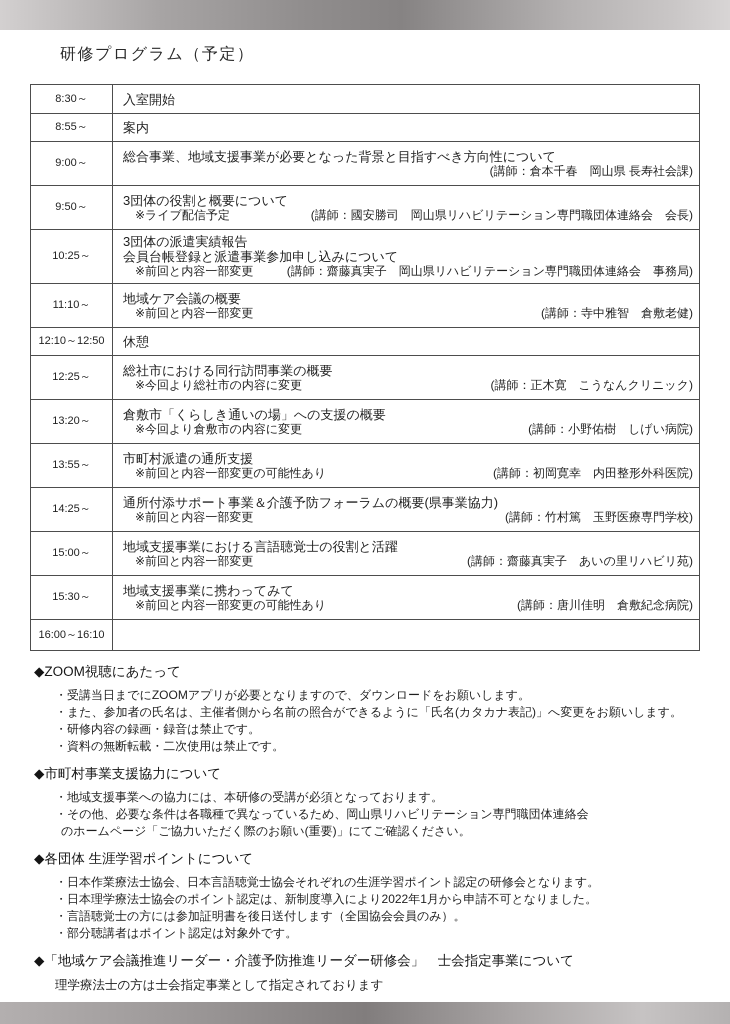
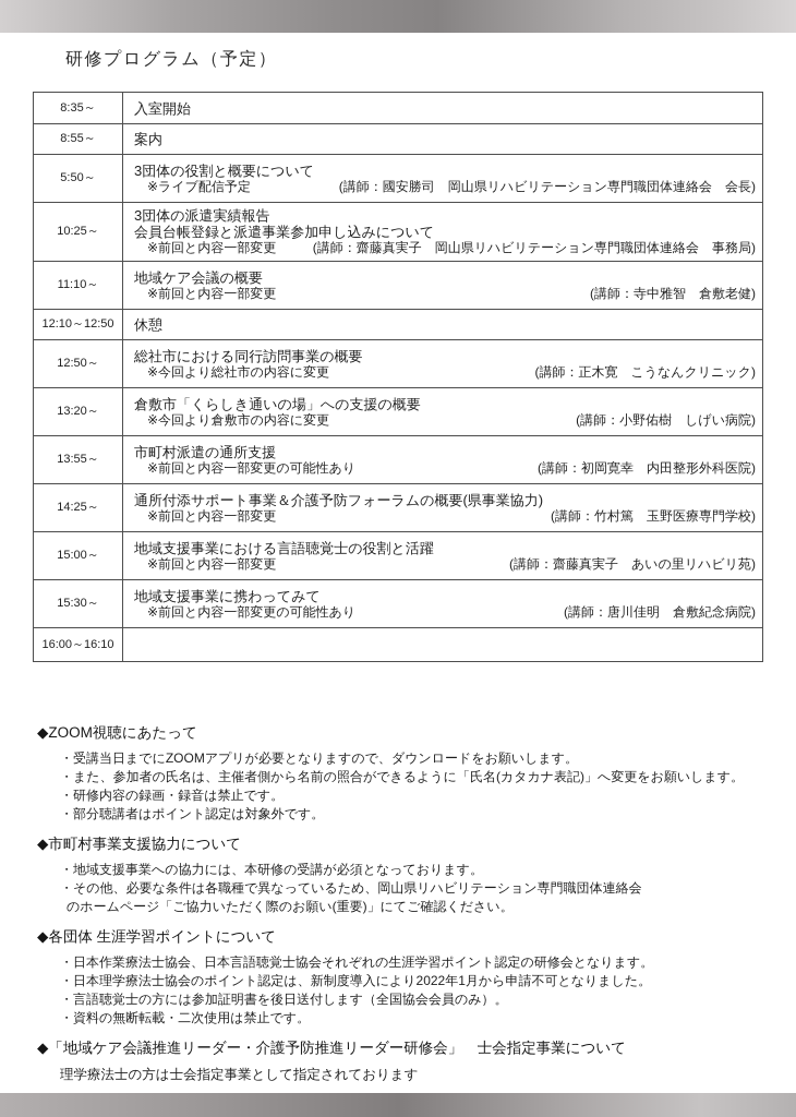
  研修プログラム（予定）
- 8:30～
+ 8:35～
  入室開始
  8:55～
  案内
- 9:00～
- 総合事業、地域支援事業が必要となった背景と目指すべき方向性について
- (講師：倉本千春 岡山県 長寿社会課)
- 9:50～
+ 5:50～
  3団体の役割と概要について
  ※ライブ配信予定
  (講師：國安勝司 岡山県リハビリテーション専門職団体連絡会 会長)
  10:25～
  3団体の派遣実績報告
  会員台帳登録と派遣事業参加申し込みについて
  ※前回と内容一部変更
  (講師：齋藤真実子 岡山県リハビリテーション専門職団体連絡会 事務局)
  11:10～
  地域ケア会議の概要
  ※前回と内容一部変更
  (講師：寺中雅智 倉敷老健)
  12:10～12:50
  休憩
- 12:25～
+ 12:50～
  総社市における同行訪問事業の概要
  ※今回より総社市の内容に変更
  (講師：正木寛 こうなんクリニック)
  13:20～
  倉敷市「くらしき通いの場」への支援の概要
  ※今回より倉敷市の内容に変更
  (講師：小野佑樹 しげい病院)
  13:55～
  市町村派遣の通所支援
  ※前回と内容一部変更の可能性あり
  (講師：初岡寛幸 内田整形外科医院)
  14:25～
  通所付添サポート事業＆介護予防フォーラムの概要(県事業協力)
  ※前回と内容一部変更
  (講師：竹村篤 玉野医療専門学校)
  15:00～
  地域支援事業における言語聴覚士の役割と活躍
  ※前回と内容一部変更
  (講師：齋藤真実子 あいの里リハビリ苑)
  15:30～
  地域支援事業に携わってみて
  ※前回と内容一部変更の可能性あり
  (講師：唐川佳明 倉敷紀念病院)
  16:00～16:10
  ◆ZOOM視聴にあたって
  ・受講当日までにZOOMアプリが必要となりますので、ダウンロードをお願いします。
  ・また、参加者の氏名は、主催者側から名前の照合ができるように「氏名(カタカナ表記)」へ変更をお願いします。
  ・研修内容の録画・録音は禁止です。
- ・資料の無断転載・二次使用は禁止です。
+ ・部分聴講者はポイント認定は対象外です。
  ◆市町村事業支援協力について
  ・地域支援事業への協力には、本研修の受講が必須となっております。
  ・その他、必要な条件は各職種で異なっているため、岡山県リハビリテーション専門職団体連絡会
  のホームページ「ご協力いただく際のお願い(重要)」にてご確認ください。
  ◆各団体 生涯学習ポイントについて
  ・日本作業療法士協会、日本言語聴覚士協会それぞれの生涯学習ポイント認定の研修会となります。
  ・日本理学療法士協会のポイント認定は、新制度導入により2022年1月から申請不可となりました。
  ・言語聴覚士の方には参加証明書を後日送付します（全国協会会員のみ）。
- ・部分聴講者はポイント認定は対象外です。
+ ・資料の無断転載・二次使用は禁止です。
  ◆「地域ケア会議推進リーダー・介護予防推進リーダー研修会」 士会指定事業について
  理学療法士の方は士会指定事業として指定されております
